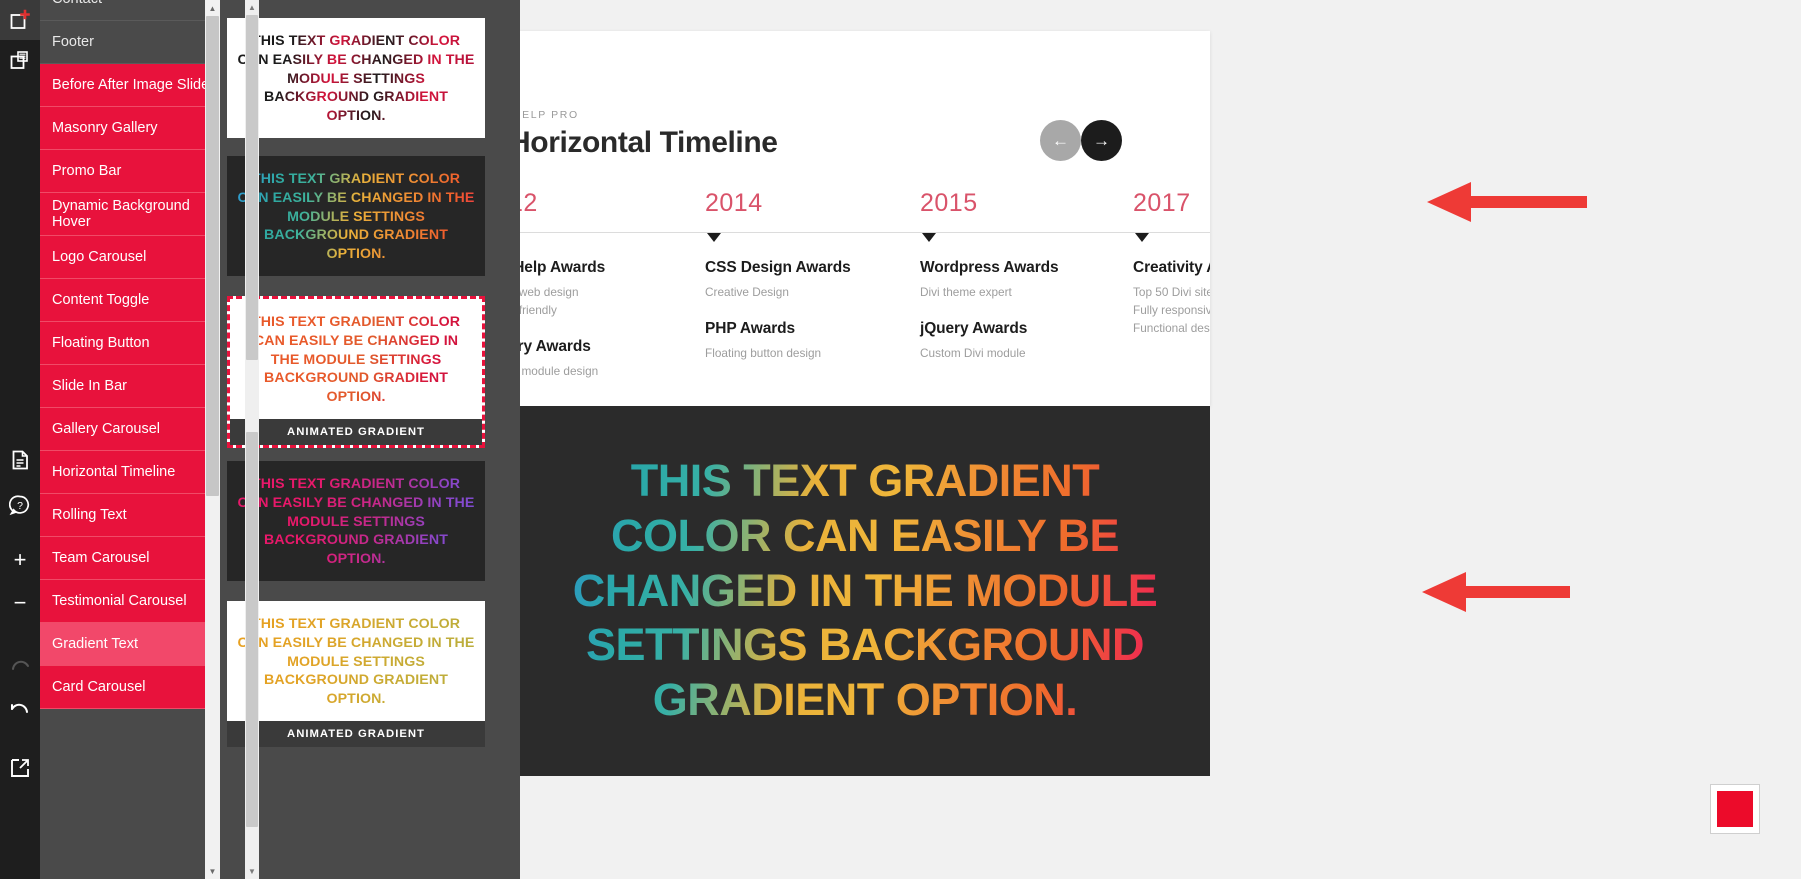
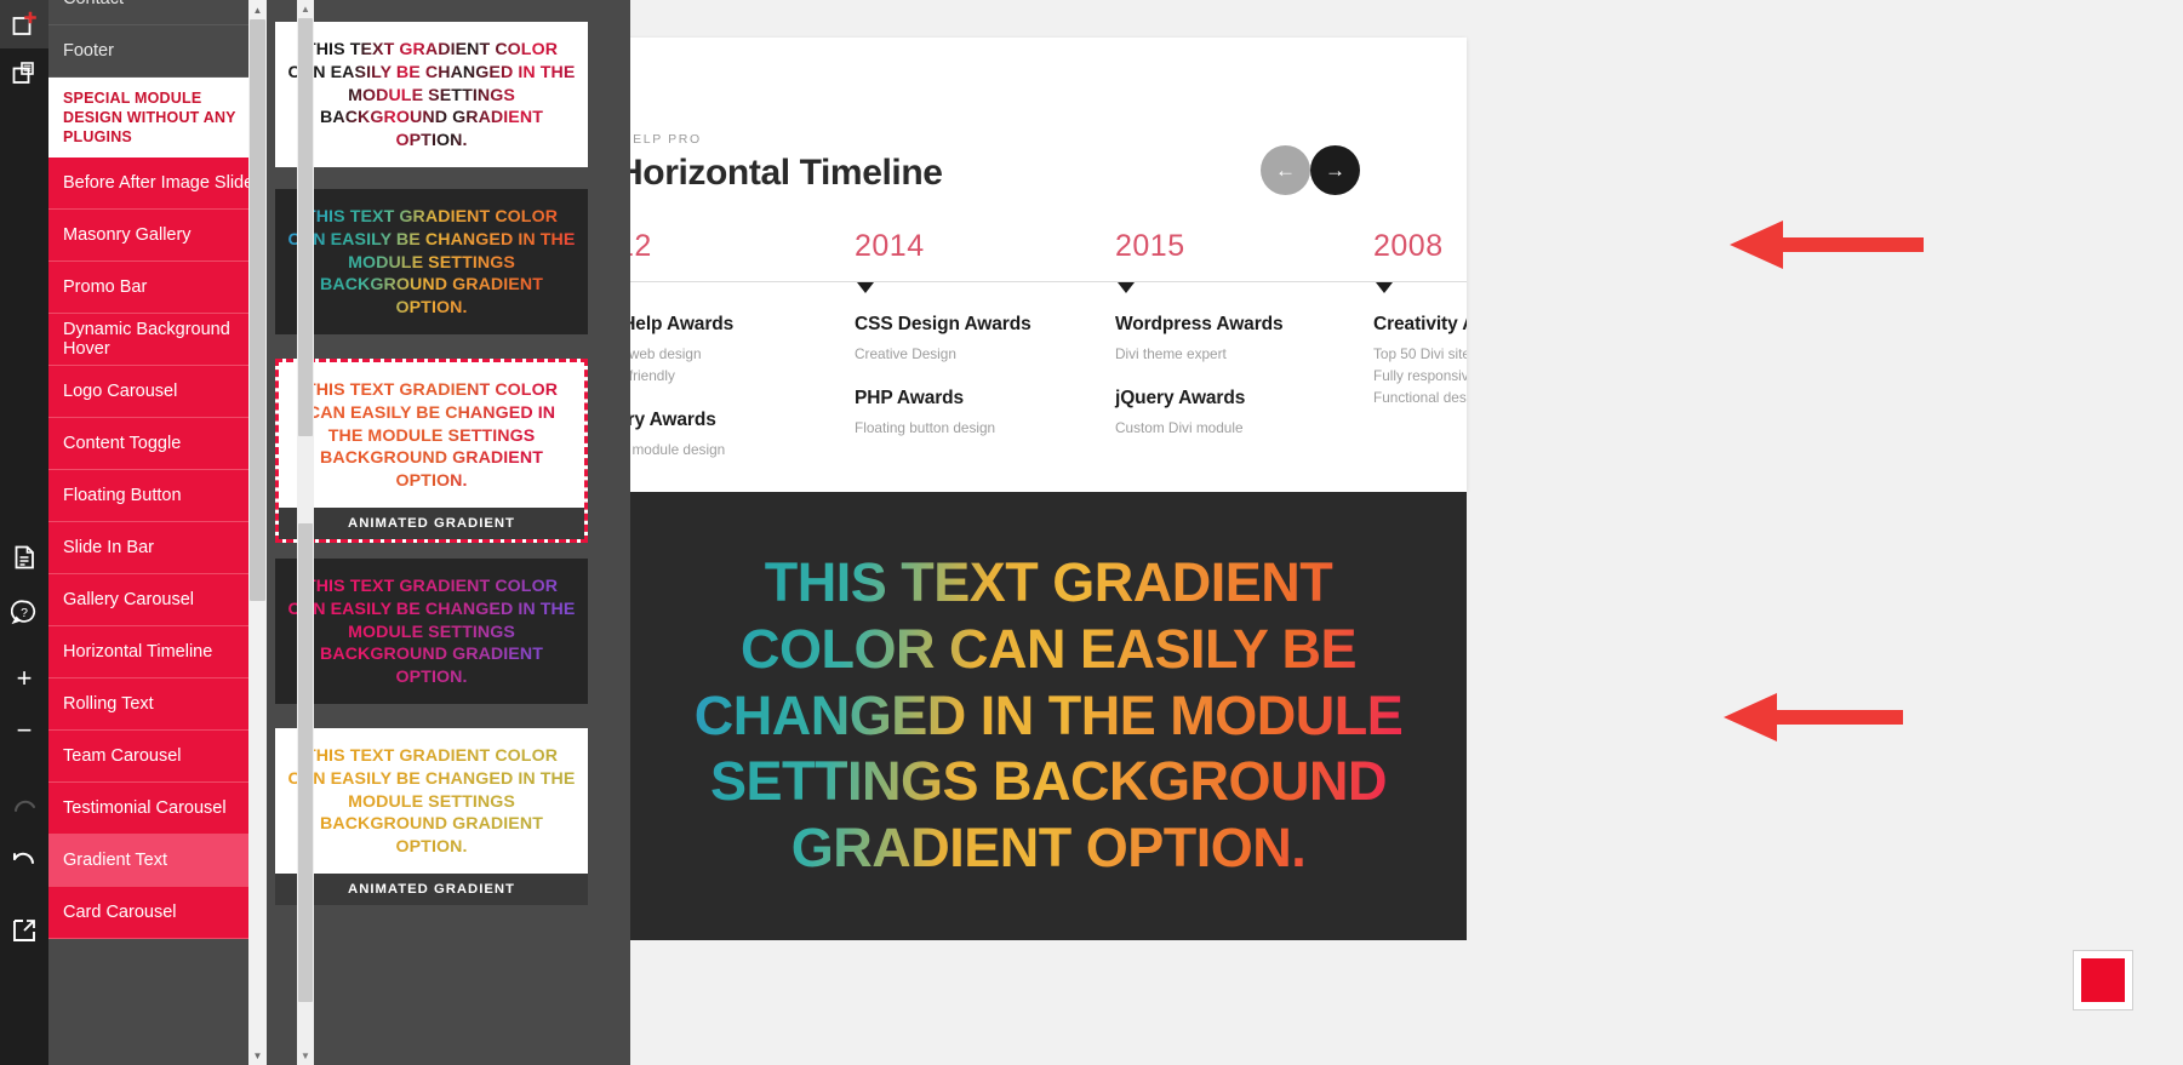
  ?
  +
  −
  Footer
+ SPECIAL MODULE DESIGN WITHOUT ANY PLUGINS
  Before After Image Slid
  Masonry Gallery
  Promo Bar
  Dynamic Background Hover
  Logo Carousel
  Content Toggle
  Floating Button
  Slide In Bar
  Gallery Carousel
  Horizontal Timeline
  Rolling Text
  Team Carousel
  Testimonial Carousel
  Gradient Text
  Card Carousel
  ▲
  ▼
  HIS TEXT GRADIENT COLOR CN EASILY BE CHANGED IN THE MODULE SETTINGS BACKGROUND GRADIENT OPTION.
  HIS TEXT GRADIENT COLOR CN EASILY BE CHANGED IN THE MODULE SETTINGS BACKGROUND GRADIENT OPTION.
  HIS TEXT GRADIENT COLOR CAN EASILY BE CHANGED IN THE MODULE SETTINGS BACKGROUND GRADIENT OPTION.
  ANIMATED GRADIENT
  HIS TEXT GRADIENT COLOR CN EASILY BE CHANGED IN THE MODULE SETTINGS BACKGROUND GRADIENT OPTION.
  HIS TEXT GRADIENT COLOR CN EASILY BE CHANGED IN THE MODULE SETTINGS BACKGROUND GRADIENT OPTION.
  ANIMATED GRADIENT
  ▲
  ▼
  ELP PRO
  orizontal Timeline
  ←
  →
  elp Awards
  web design
  friendly
  ry Awards
  module design
  2014
  CSS Design Awards
  Creative Design
  PHP Awards
  Floating button design
  2015
  Wordpress Awards
  Divi theme expert
  jQuery Awards
  Custom Divi module
- 2017
+ 2008
  Creativity
  Top 50 Divi site
  Fully responsiv
  Functional des
  THIS TEXT GRADIENT COLOR CAN EASILY BE CHANGED IN THE MODULE SETTINGS BACKGROUND GRADIENT OPTION.
